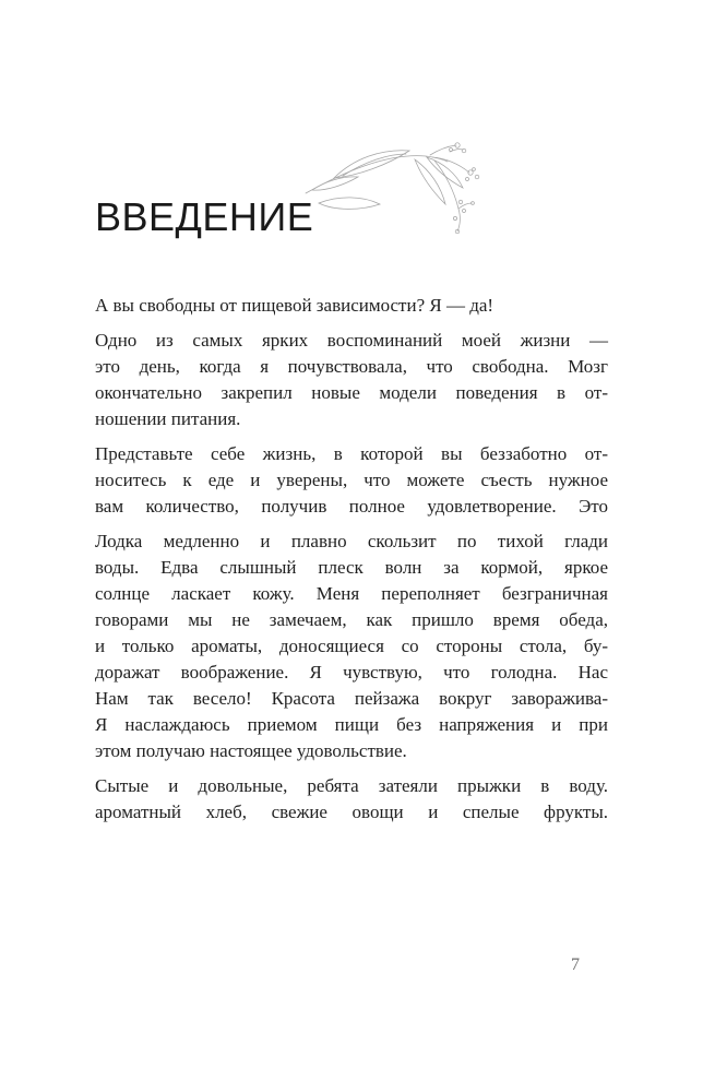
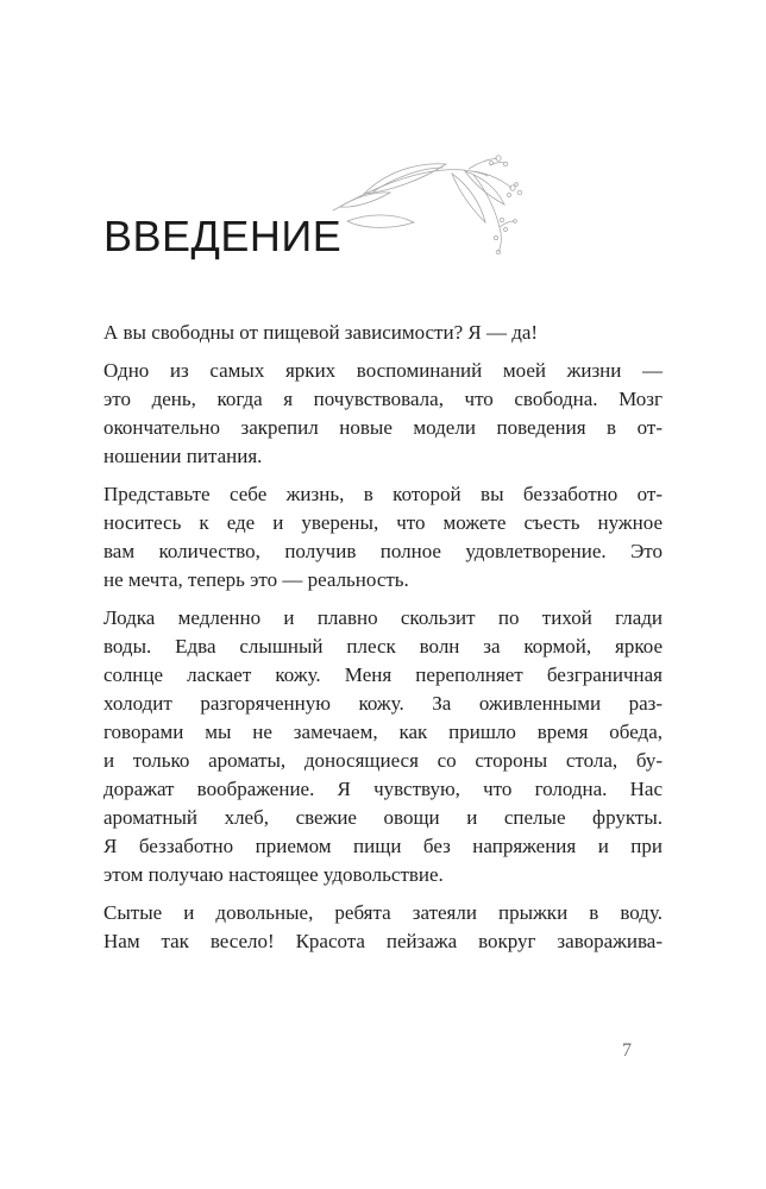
  ВВЕДЕНИЕ
  А вы свободны от пищевой зависимости? Я — да!
  Одно из самых ярких воспоминаний моей жизни —
  это день, когда я почувствовала, что свободна. Мозг
  окончательно закрепил новые модели поведения в от-
  ношении питания.
  Представьте себе жизнь, в которой вы беззаботно от-
  носитесь к еде и уверены, что можете съесть нужное
  вам количество, получив полное удовлетворение. Это
+ не мечта, теперь это — реальность.
  Лодка медленно и плавно скользит по тихой глади
  воды. Едва слышный плеск волн за кормой, яркое
  солнце ласкает кожу. Меня переполняет безграничная
+ холодит разгоряченную кожу. За оживленными раз-
  говорами мы не замечаем, как пришло время обеда,
  и только ароматы, доносящиеся со стороны стола, бу-
  доражат воображение. Я чувствую, что голодна. Нас
- Нам так весело! Красота пейзажа вокруг заворажива-
+ ароматный хлеб, свежие овощи и спелые фрукты.
- Я наслаждаюсь приемом пищи без напряжения и при
+ Я беззаботно приемом пищи без напряжения и при
  этом получаю настоящее удовольствие.
  Сытые и довольные, ребята затеяли прыжки в воду.
- ароматный хлеб, свежие овощи и спелые фрукты.
+ Нам так весело! Красота пейзажа вокруг заворажива-
  7
